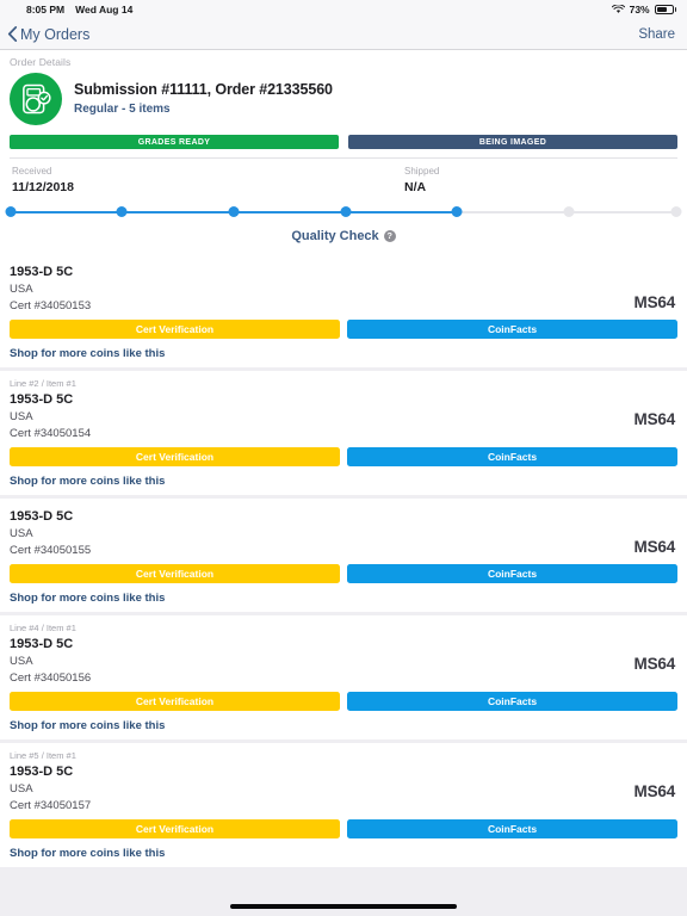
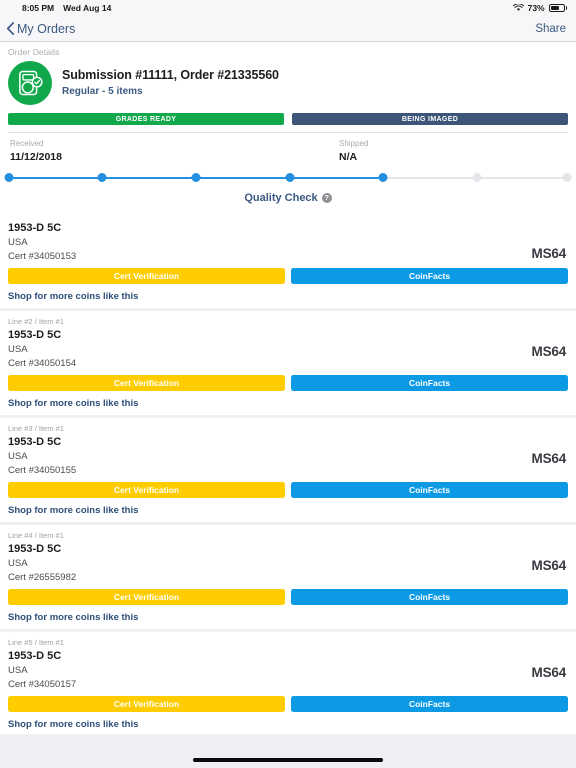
  8:05 PM
  Wed Aug 14
  73%
  My Orders
  Share
  Order Details
  Submission #11111, Order #21335560
  Regular - 5 items
  Received
  11/12/2018
  Shipped
  N/A
  Quality Check
  ?
  1953-D 5C
  USA
  Cert #34050153
  MS64
  Cert Verification
  CoinFacts
  Shop for more coins like this
  Line #2 / Item #1
  1953-D 5C
  USA
  Cert #34050154
  MS64
  Cert Verification
  CoinFacts
  Shop for more coins like this
+ Line #3 / Item #1
  1953-D 5C
  USA
  Cert #34050155
  MS64
  Cert Verification
  CoinFacts
  Shop for more coins like this
  Line #4 / Item #1
  1953-D 5C
  USA
- Cert #34050156
+ Cert #26555982
  MS64
  Cert Verification
  CoinFacts
  Shop for more coins like this
  Line #5 / Item #1
  1953-D 5C
  USA
  Cert #34050157
  MS64
  Cert Verification
  CoinFacts
  Shop for more coins like this
